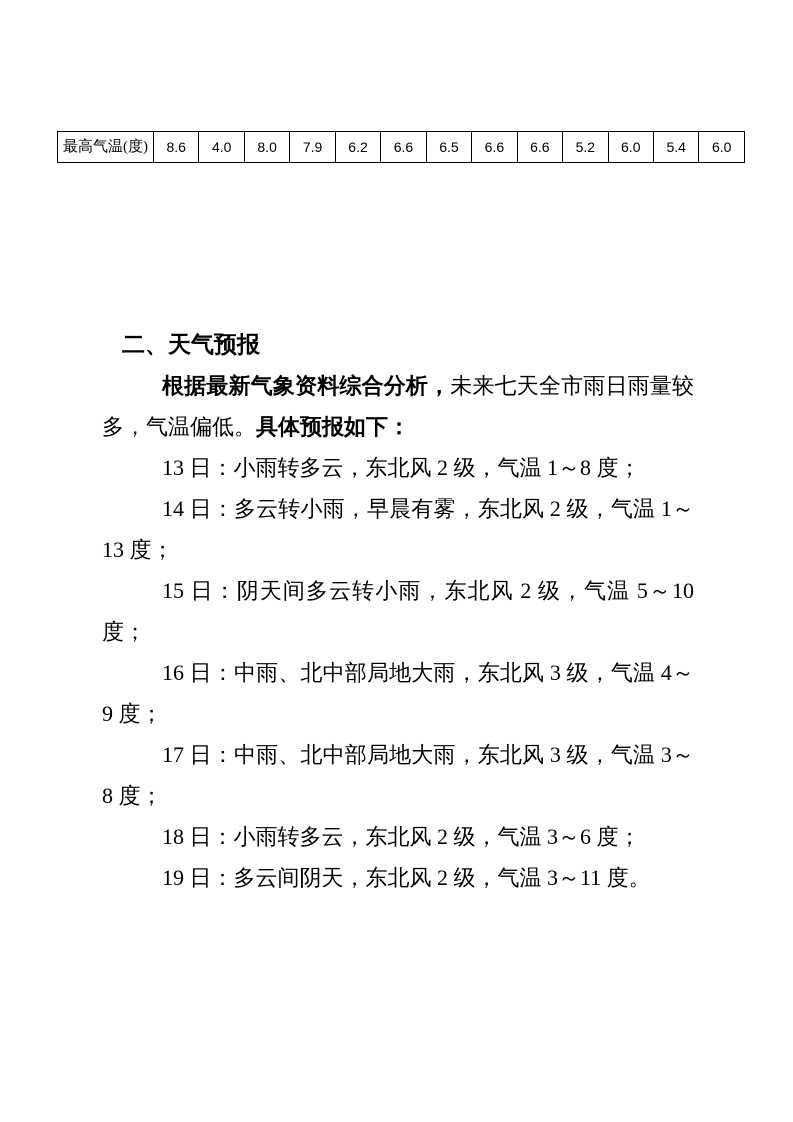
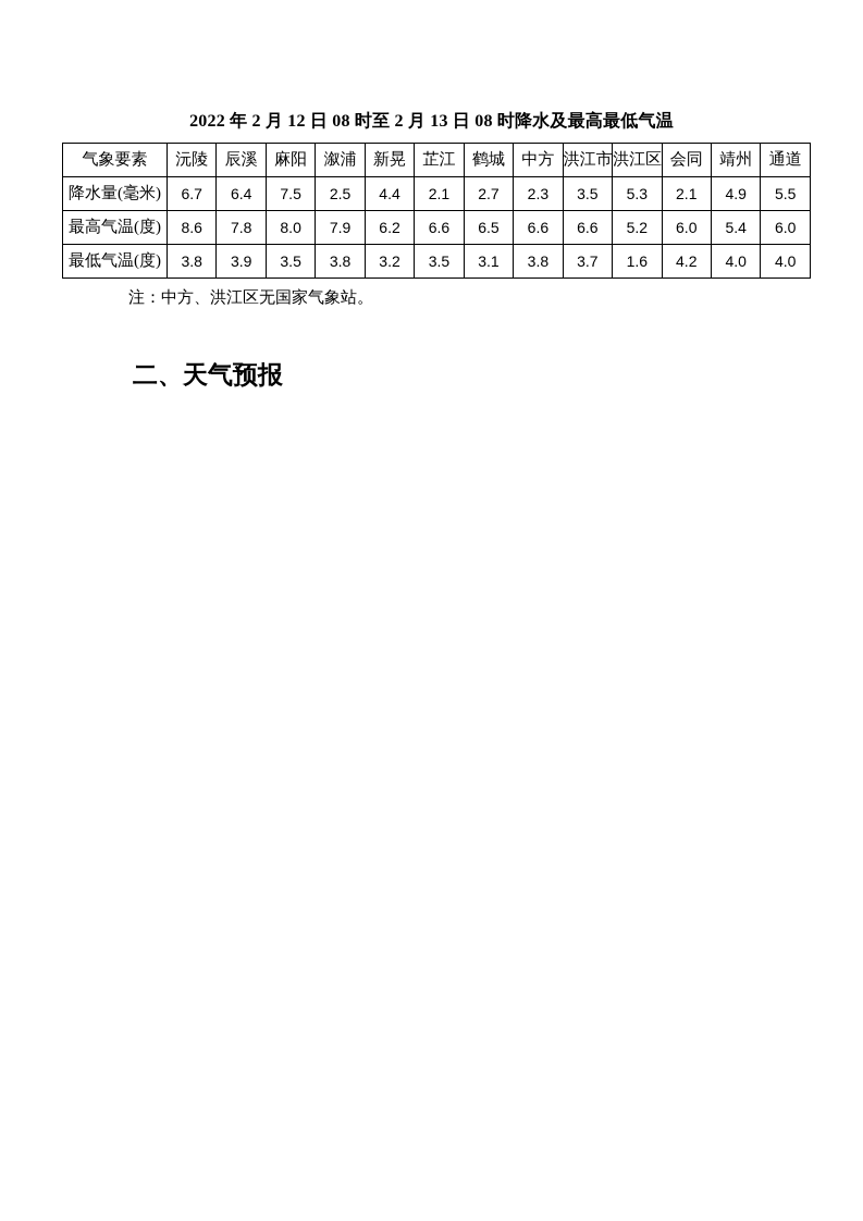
+ 2022 年 2 月 12 日 08 时至 2 月 13 日 08 时降水及最高最低气温
+ 气象要素	沅陵	辰溪	麻阳	溆浦	新晃	芷江	鹤城	中方	洪江市	洪江区	会同	靖州	通道
+ 降水量(毫米)	6.7	6.4	7.5	2.5	4.4	2.1	2.7	2.3	3.5	5.3	2.1	4.9	5.5
- 最高气温(度)	8.6	4.0	8.0	7.9	6.2	6.6	6.5	6.6	6.6	5.2	6.0	5.4	6.0
+ 最高气温(度)	8.6	7.8	8.0	7.9	6.2	6.6	6.5	6.6	6.6	5.2	6.0	5.4	6.0
+ 最低气温(度)	3.8	3.9	3.5	3.8	3.2	3.5	3.1	3.8	3.7	1.6	4.2	4.0	4.0
+ 注：中方、洪江区无国家气象站。
  二、天气预报
- 根据最新气象资料综合分析，未来七天全市雨日雨量较多，气温偏低。具体预报如下：
- 13 日：小雨转多云，东北风 2 级，气温 1～8 度；
- 14 日：多云转小雨，早晨有雾，东北风 2 级，气温 1～13 度；
- 15 日：阴天间多云转小雨，东北风 2 级，气温 5～10 度；
- 16 日：中雨、北中部局地大雨，东北风 3 级，气温 4～9 度；
- 17 日：中雨、北中部局地大雨，东北风 3 级，气温 3～8 度；
- 18 日：小雨转多云，东北风 2 级，气温 3～6 度；
- 19 日：多云间阴天，东北风 2 级，气温 3～11 度。
